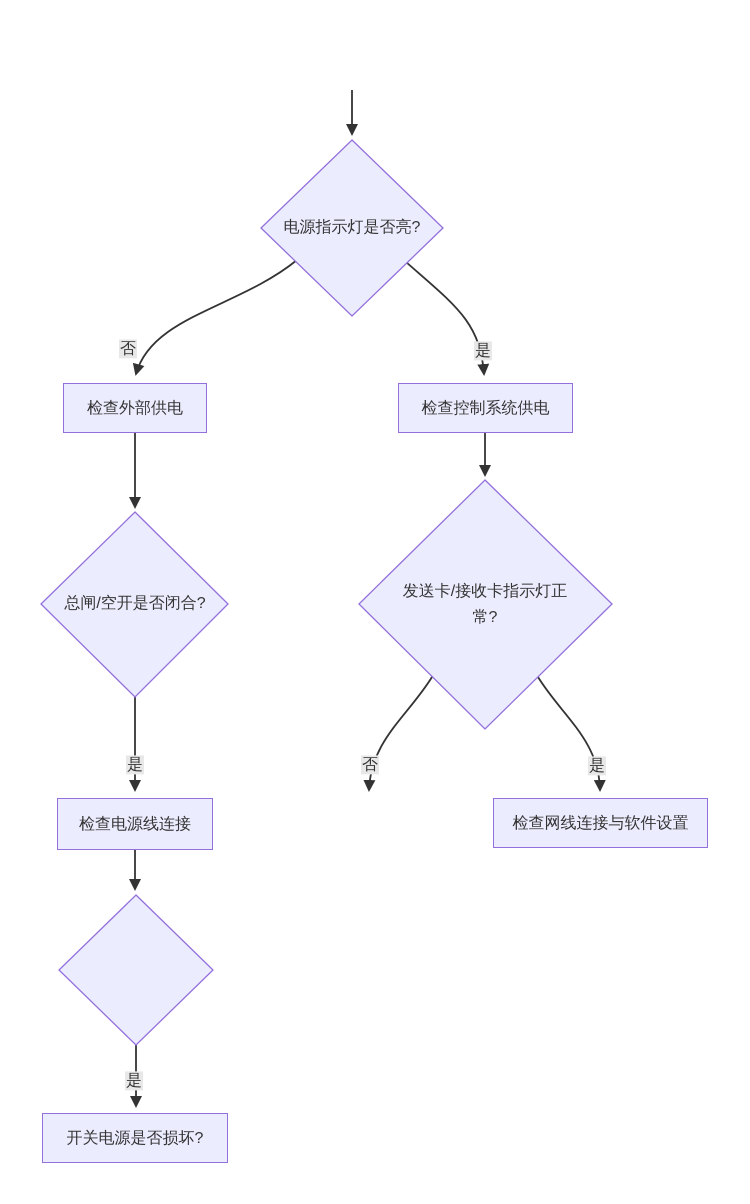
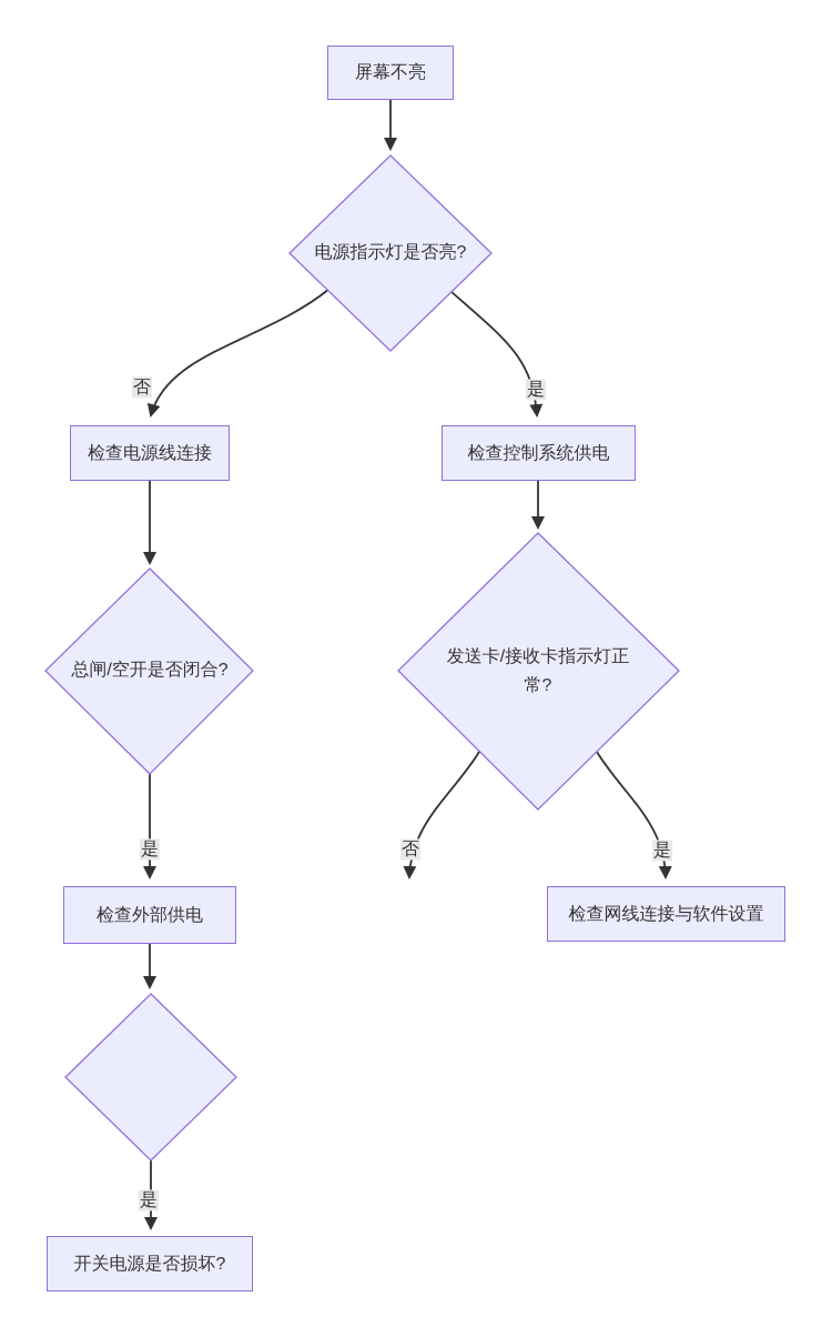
+ 屏幕不亮
- 检查外部供电
+ 检查电源线连接
  检查控制系统供电
- 检查电源线连接
+ 检查外部供电
  检查网线连接与软件设置
  开关电源是否损坏?
  电源指示灯是否亮?
  总闸/空开是否闭合?
  发送卡/接收卡指示灯正常?
  否
  是
  是
  否
  是
  是
